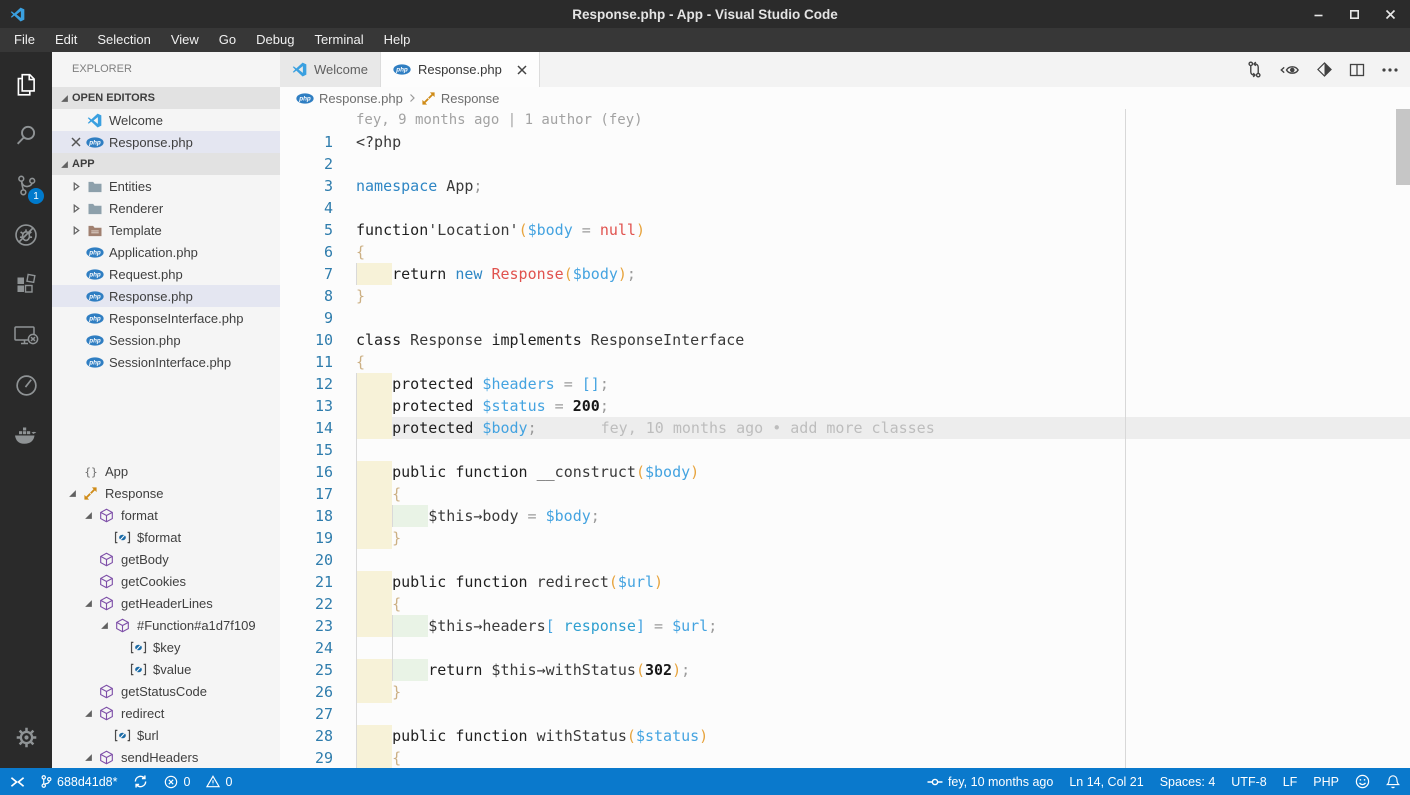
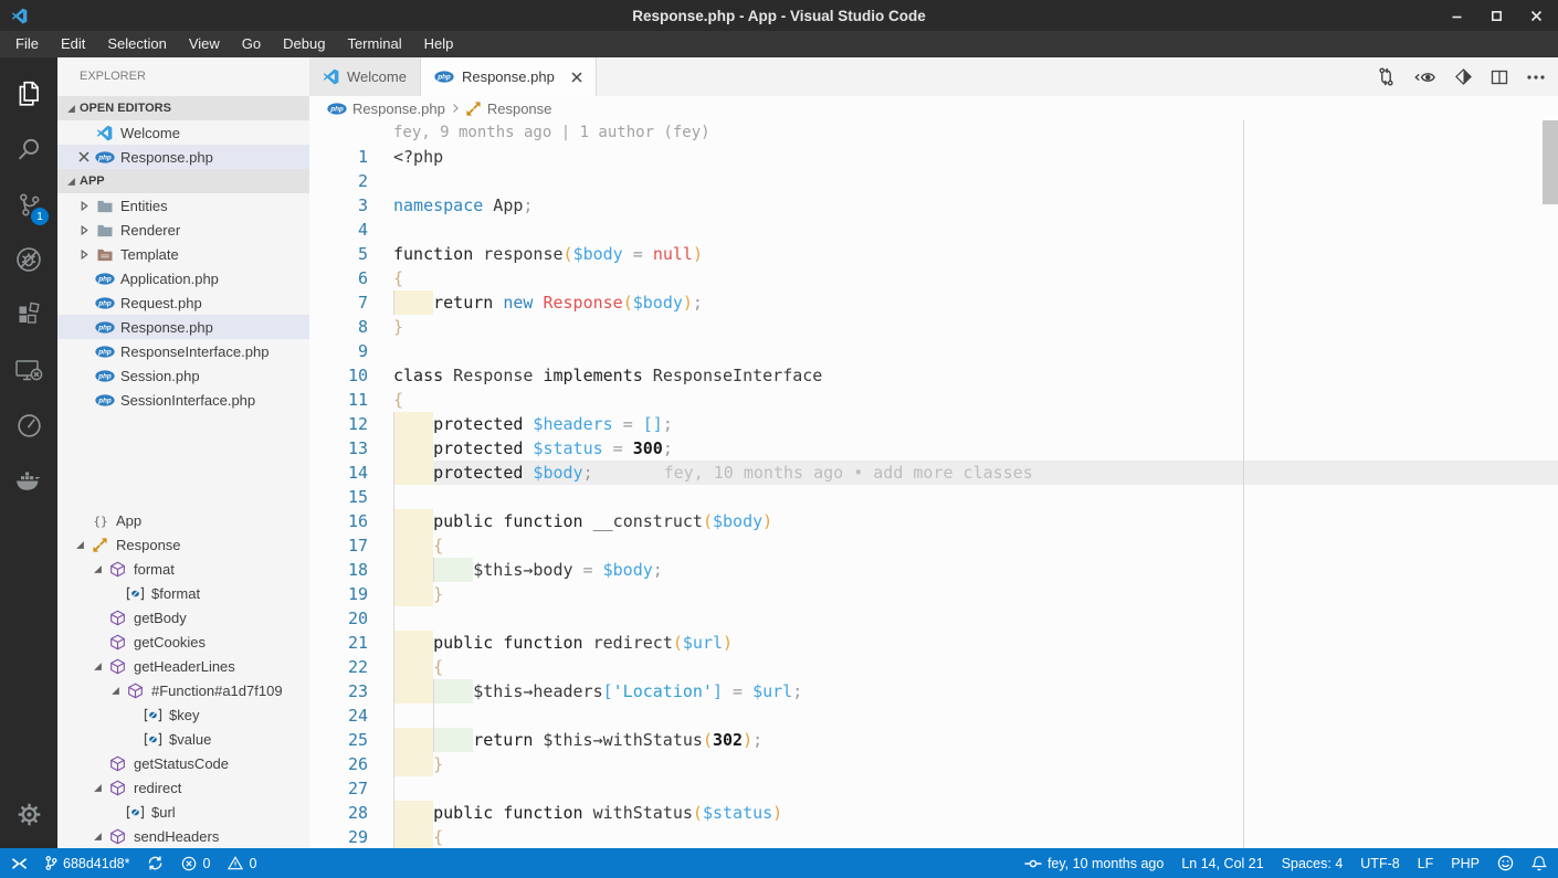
  Response.php - App - Visual Studio Code
  File
  Edit
  Selection
  View
  Go
  Debug
  Terminal
  Help
  1
  EXPLORER
  OPEN EDITORS
  Welcome
  Response.php
  APP
  Entities
  Renderer
  Template
  Application.php
  Request.php
  Response.php
  ResponseInterface.php
  Session.php
  SessionInterface.php
  {}
  App
  Response
  format
  $format
  getBody
  getCookies
  getHeaderLines
  #Function#a1d7f109
  $key
  $value
  getStatusCode
  redirect
  $url
  sendHeaders
  Welcome
  Response.php
  Response.php
  Response
  fey, 9 months ago | 1 author (fey)
  1
  <?php
  2
  3
  namespace
  App
  ;
  4
  5
  function
- 'Location'
+ response
  (
  $body
  =
  null
  )
  6
  {
  7
  return
  new
  Response
  (
  $body
  )
  ;
  8
  }
  9
  10
  class
  Response
  implements
  ResponseInterface
  11
  {
  12
  protected
  $headers
  =
  []
  ;
  13
  protected
  $status
  =
- 200
+ 300
  ;
  14
  protected
  $body
  ;
  fey, 10 months ago • add more classes
  15
  16
  public function
  __construct
  (
  $body
  )
  17
  {
  18
  $this→body
  =
  $body
  ;
  19
  }
  20
  21
  public function
  redirect
  (
  $url
  )
  22
  {
  23
  $this→headers
  [
- response
+ 'Location'
  ]
  =
  $url
  ;
  24
  25
  return
  $this→withStatus
  (
  302
  )
  ;
  26
  }
  27
  28
  public function
  withStatus
  (
  $status
  )
  29
  {
  688d41d8*
  0
  0
  fey, 10 months ago
  Ln 14, Col 21
  Spaces: 4
  UTF-8
  LF
  PHP
